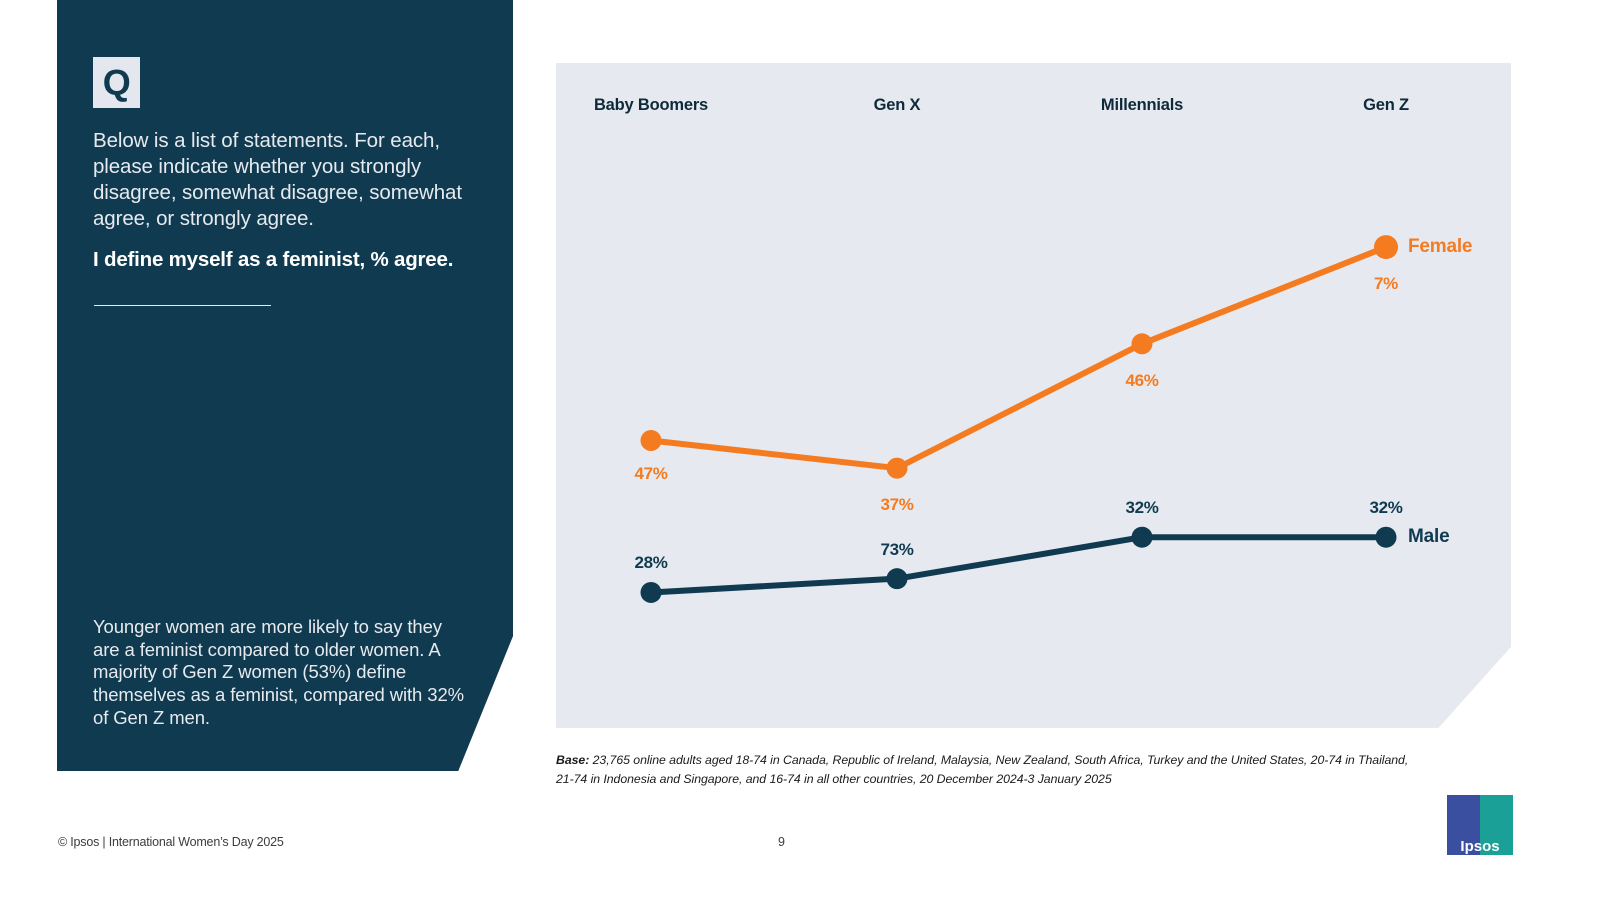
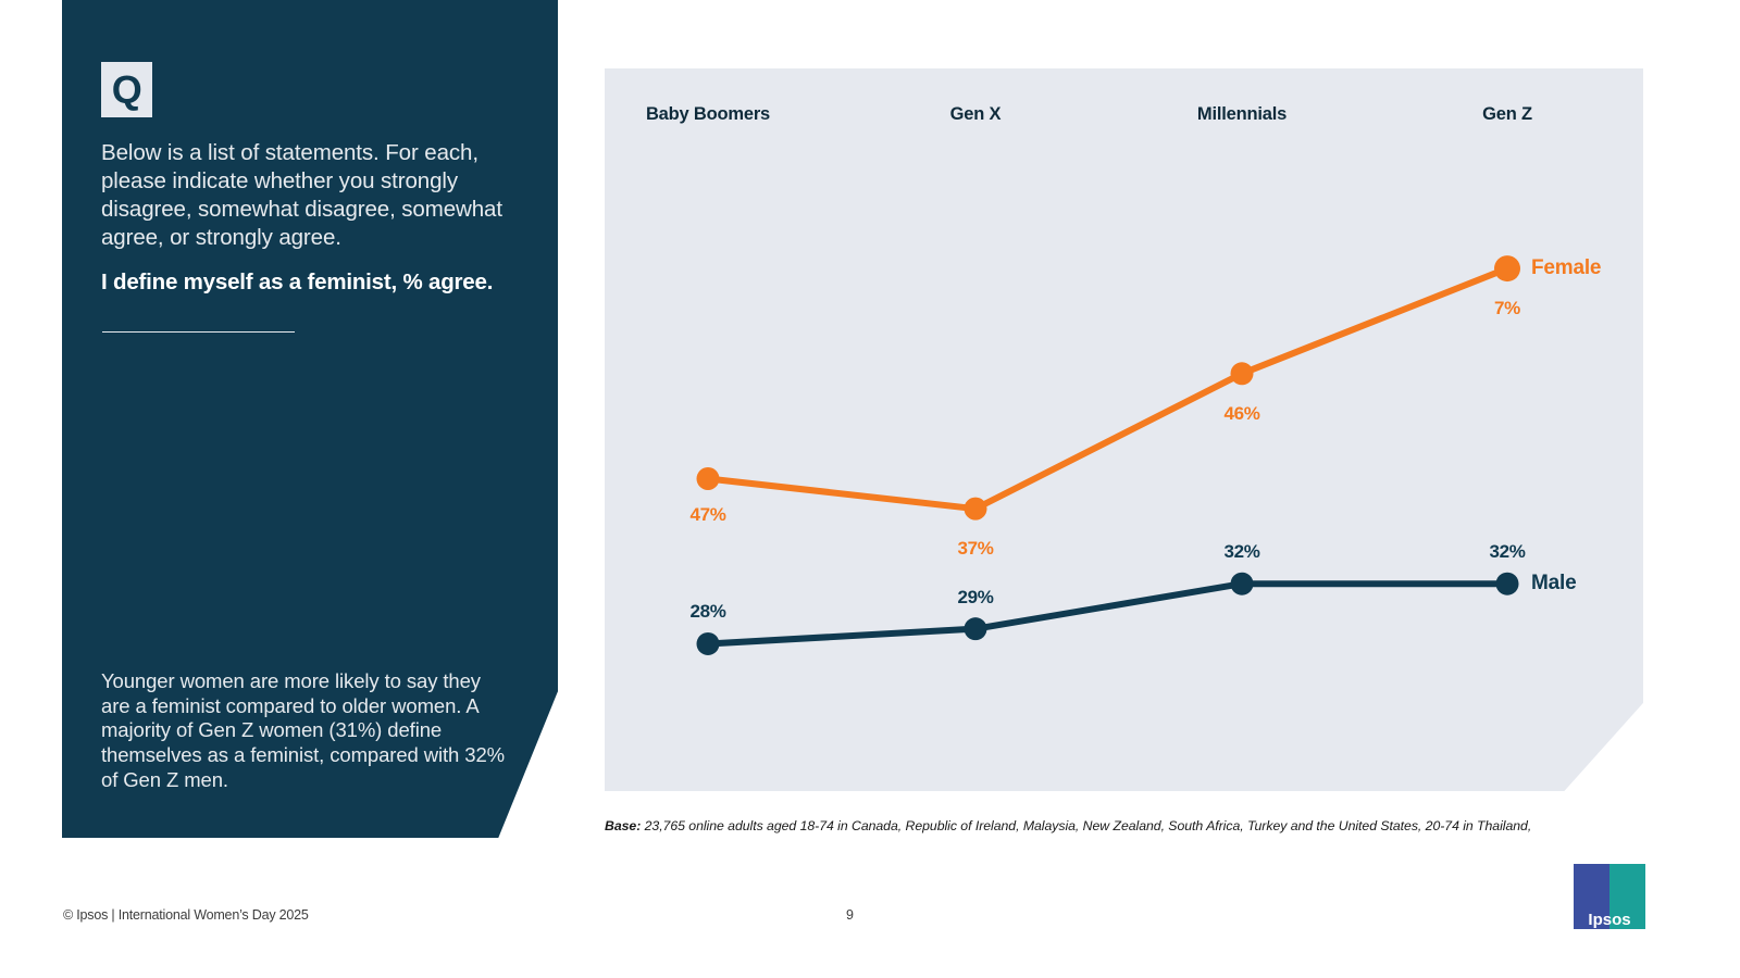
  Q
  Below is a list of statements. For each, please indicate whether you strongly disagree, somewhat disagree, somewhat agree, or strongly agree.
  I define myself as a feminist, % agree.
- Younger women are more likely to say they are a feminist compared to older women. A majority of Gen Z women (53%) define themselves as a feminist, compared with 32% of Gen Z men.
+ Younger women are more likely to say they are a feminist compared to older women. A majority of Gen Z women (31%) define themselves as a feminist, compared with 32% of Gen Z men.
  Baby Boomers
  Gen X
  Millennials
  Gen Z
  Base: 23,765 online adults aged 18-74 in Canada, Republic of Ireland, Malaysia, New Zealand, South Africa, Turkey and the United States, 20-74 in Thailand,
- 21-74 in Indonesia and Singapore, and 16-74 in all other countries, 20 December 2024-3 January 2025
  © Ipsos | International Women’s Day 2025
  9
  Ipsos
  47%
  37%
  46%
  7%
  Female
  28%
- 73%
+ 29%
  32%
  32%
  Male
